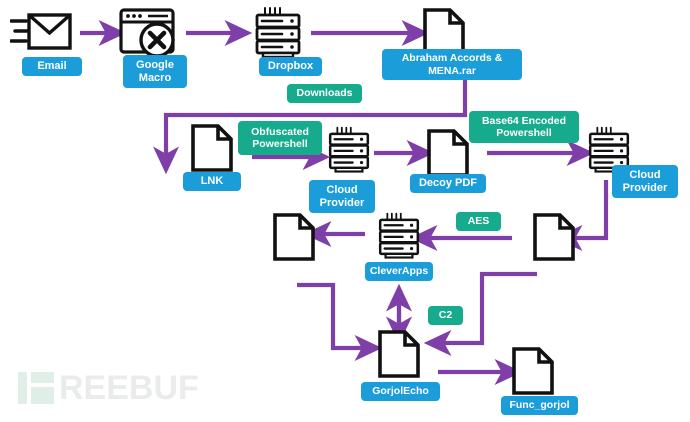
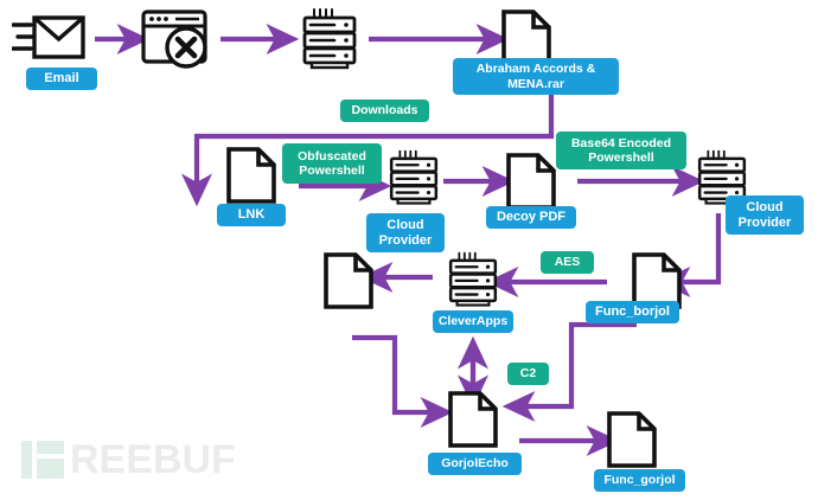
  Email
- Google
- Macro
- Dropbox
  Abraham Accords &
  MENA.rar
  LNK
  Cloud
  Provider
  Decoy PDF
  Cloud
  Provider
+ Func_borjol
  CleverApps
  GorjolEcho
  Func_gorjol
  Downloads
  Obfuscated
  Powershell
  Base64 Encoded
  Powershell
  AES
  C2
